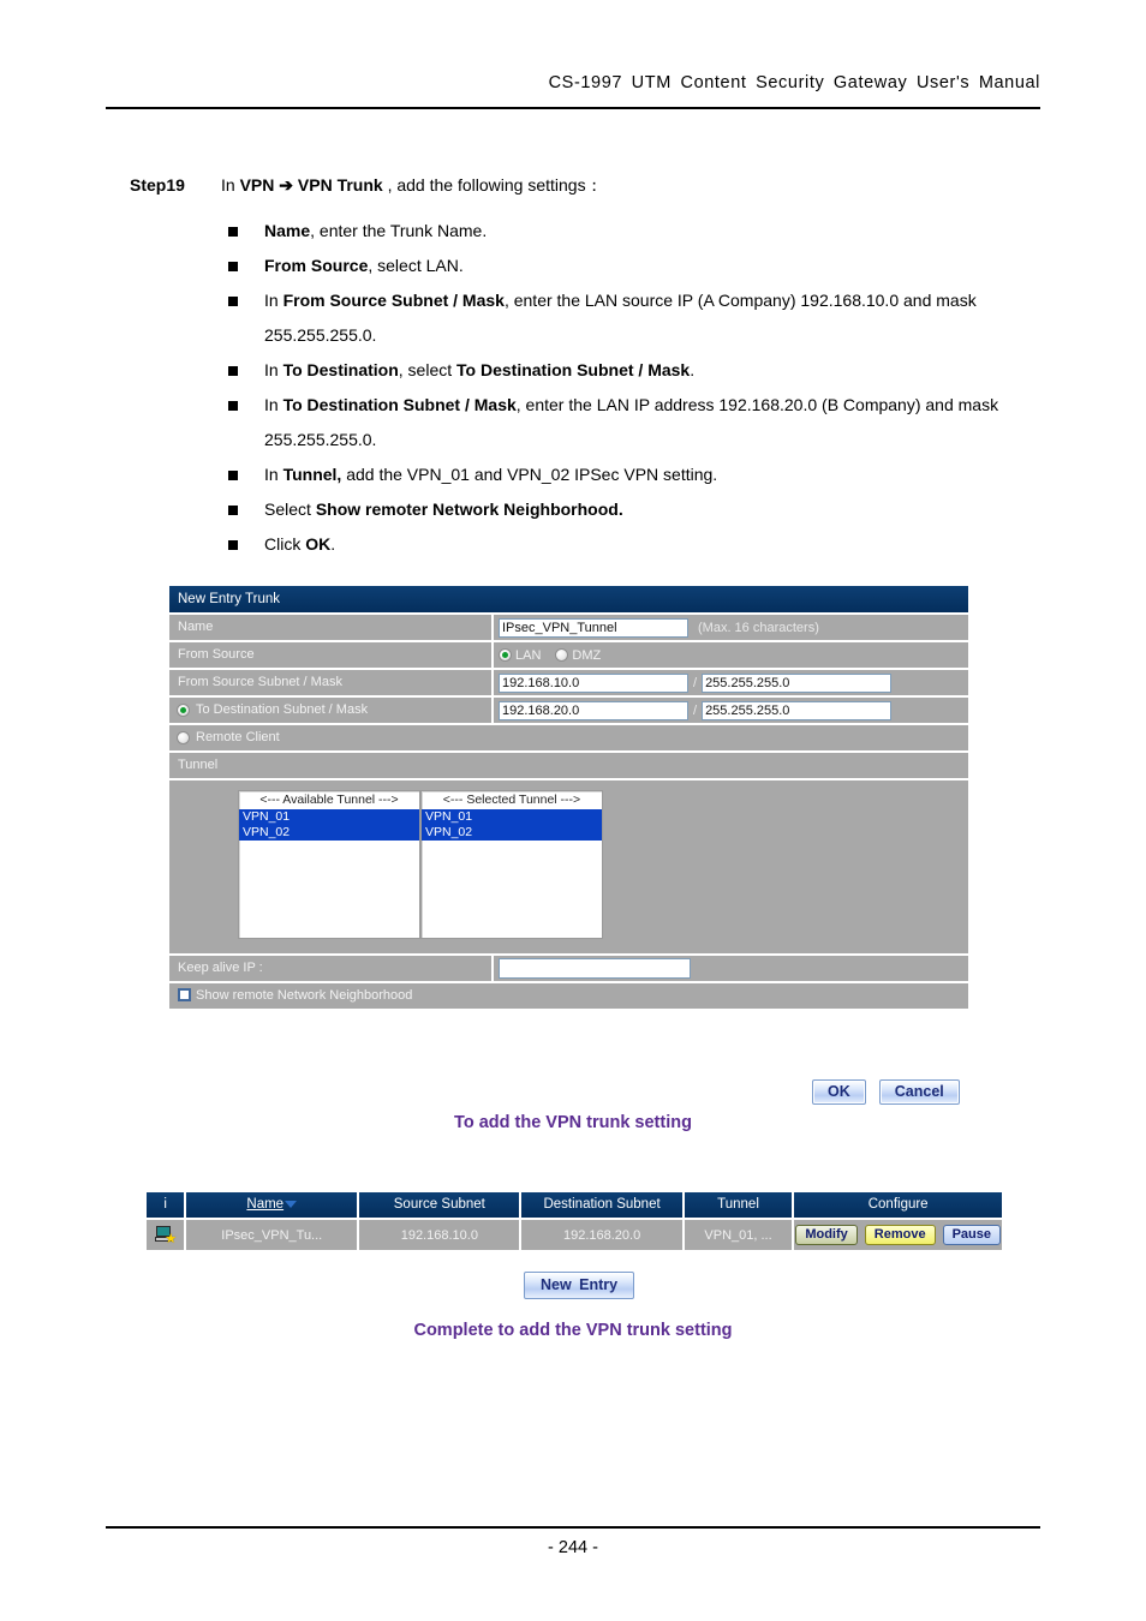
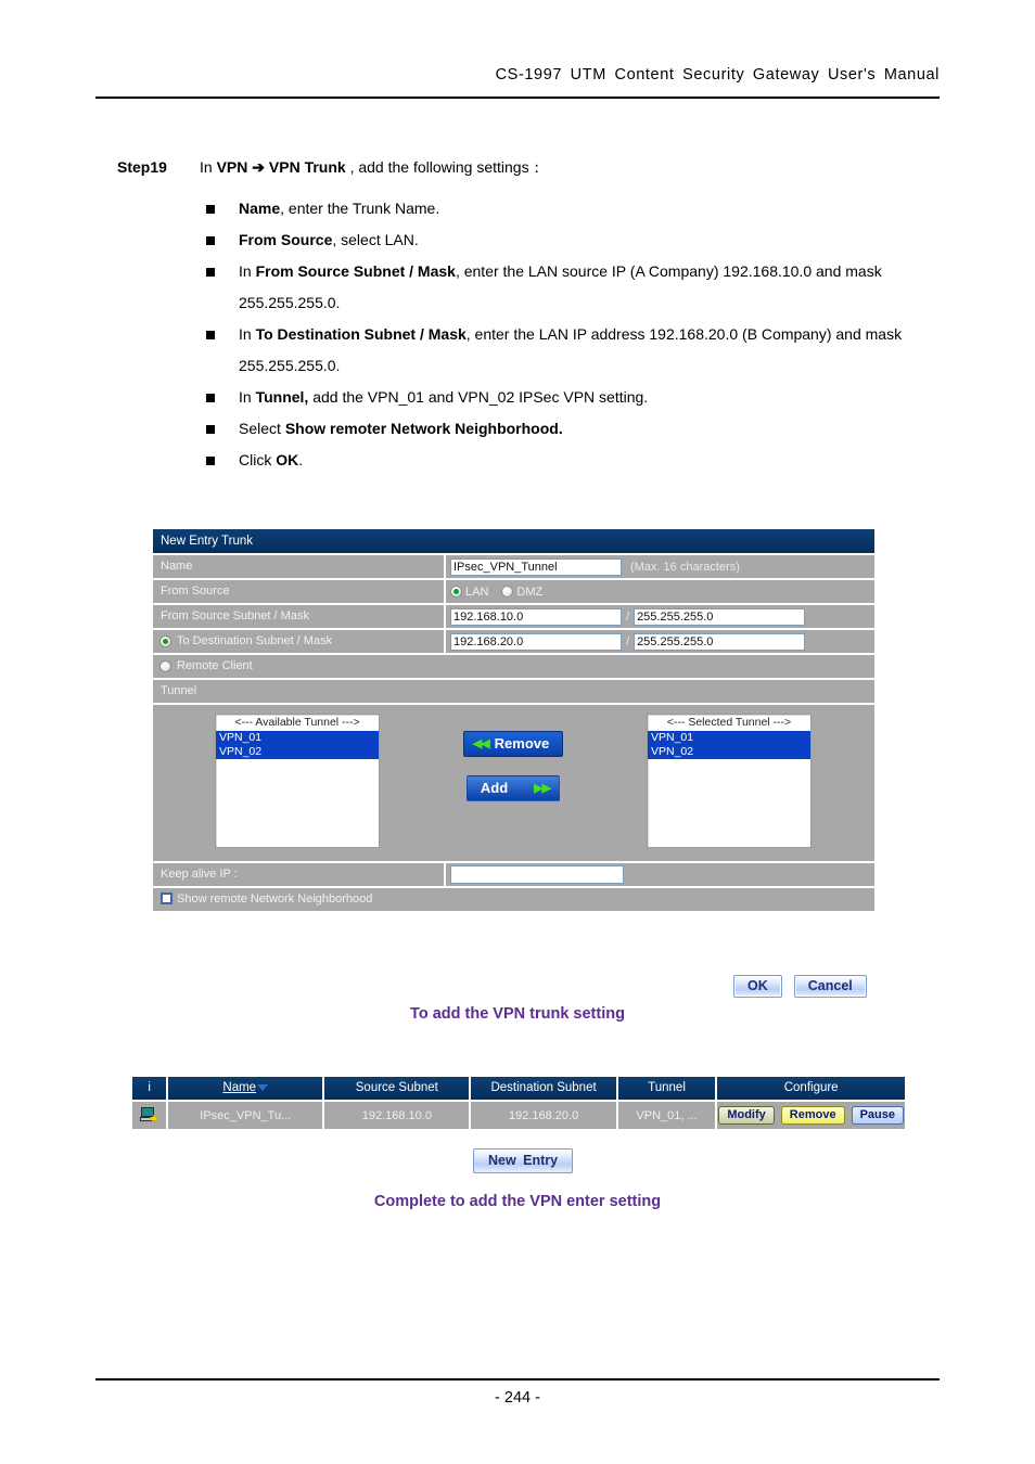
  CS-1997 UTM Content Security Gateway User's Manual
  Step19
  In VPN ➔ VPN Trunk , add the following settings：
  Name, enter the Trunk Name.
  From Source, select LAN.
  In From Source Subnet / Mask, enter the LAN source IP (A Company) 192.168.10.0 and mask 255.255.255.0.
- In To Destination, select To Destination Subnet / Mask.
  In To Destination Subnet / Mask, enter the LAN IP address 192.168.20.0 (B Company) and mask 255.255.255.0.
  In Tunnel, add the VPN_01 and VPN_02 IPSec VPN setting.
  Select Show remoter Network Neighborhood.
  Click OK.
  New Entry Trunk
  Name
  IPsec_VPN_Tunnel
  (Max. 16 characters)
  From Source
  LAN
  DMZ
  From Source Subnet / Mask
  192.168.10.0
  /
  255.255.255.0
  To Destination Subnet / Mask
  192.168.20.0
  /
  255.255.255.0
  Remote Client
  Tunnel
  <--- Available Tunnel --->
  VPN_01
  VPN_02
+ ◀◀
+ Remove
+ Add
+ ▶▶
  <--- Selected Tunnel --->
  VPN_01
  VPN_02
  Keep alive IP :
  Show remote Network Neighborhood
  OK
  Cancel
  To add the VPN trunk setting
  i	Name	Source Subnet	Destination Subnet	Tunnel	Configure
  ★	IPsec_VPN_Tu...	192.168.10.0	192.168.20.0	VPN_01, ...	Modify Remove Pause
  New Entry
- Complete to add the VPN trunk setting
+ Complete to add the VPN enter setting
  - 244 -
